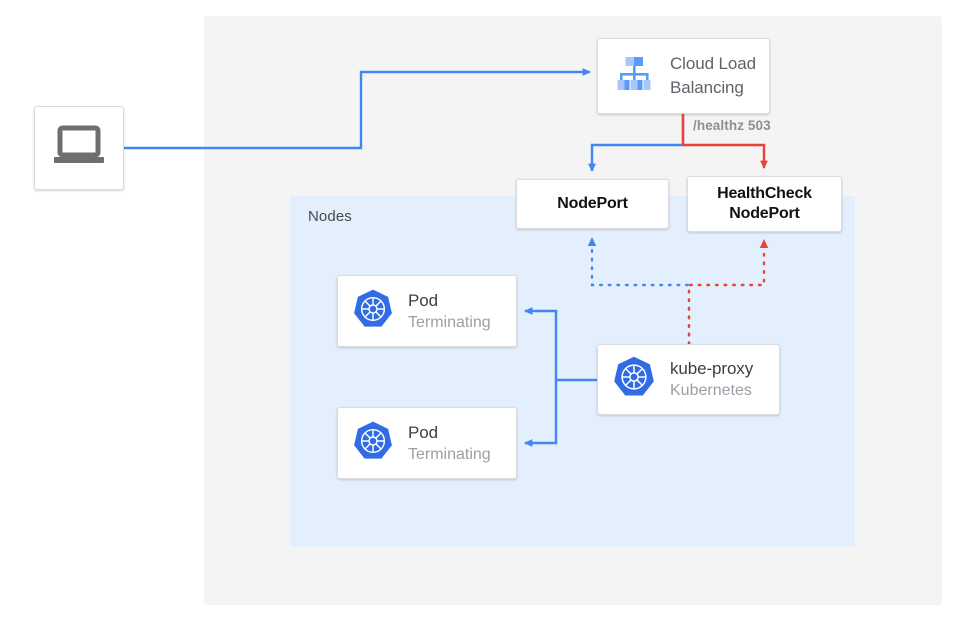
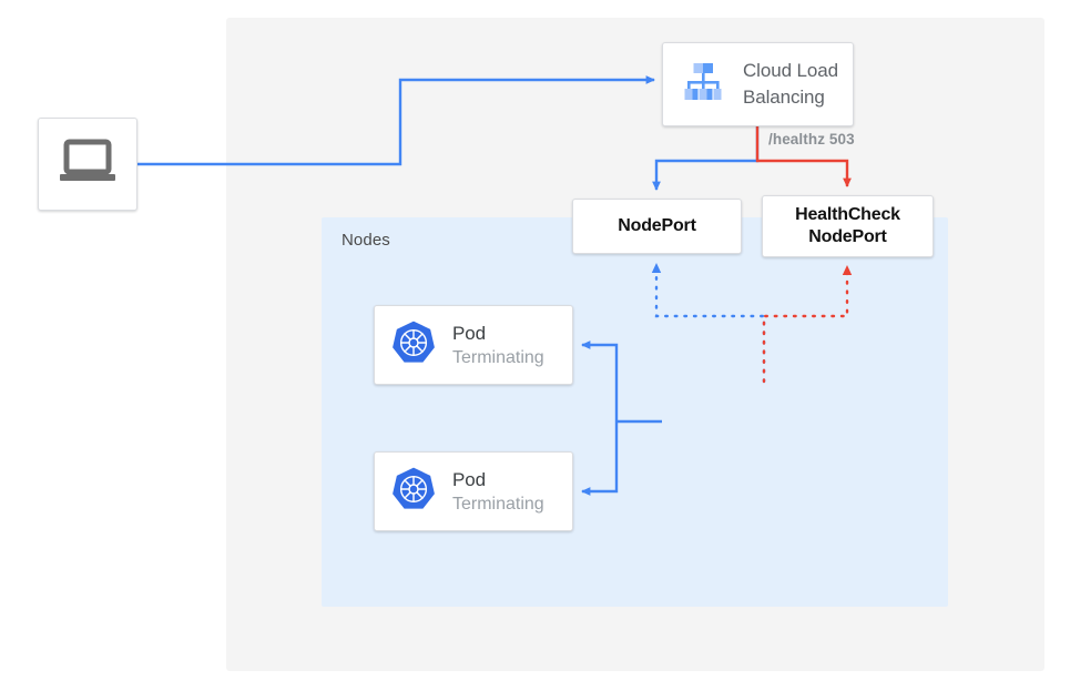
  Nodes
  Cloud Load
  Balancing
  /healthz 503
  NodePort
  HealthCheck
  NodePort
  Pod
  Terminating
  Pod
  Terminating
- kube-proxy
- Kubernetes
